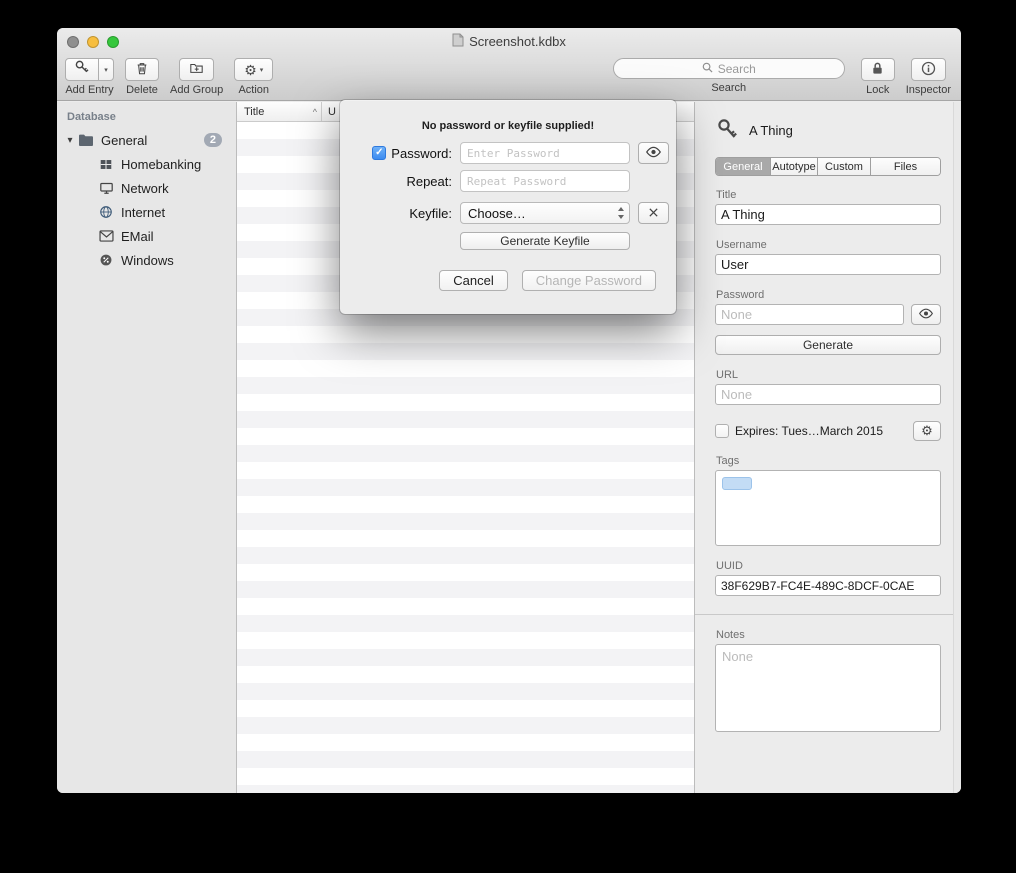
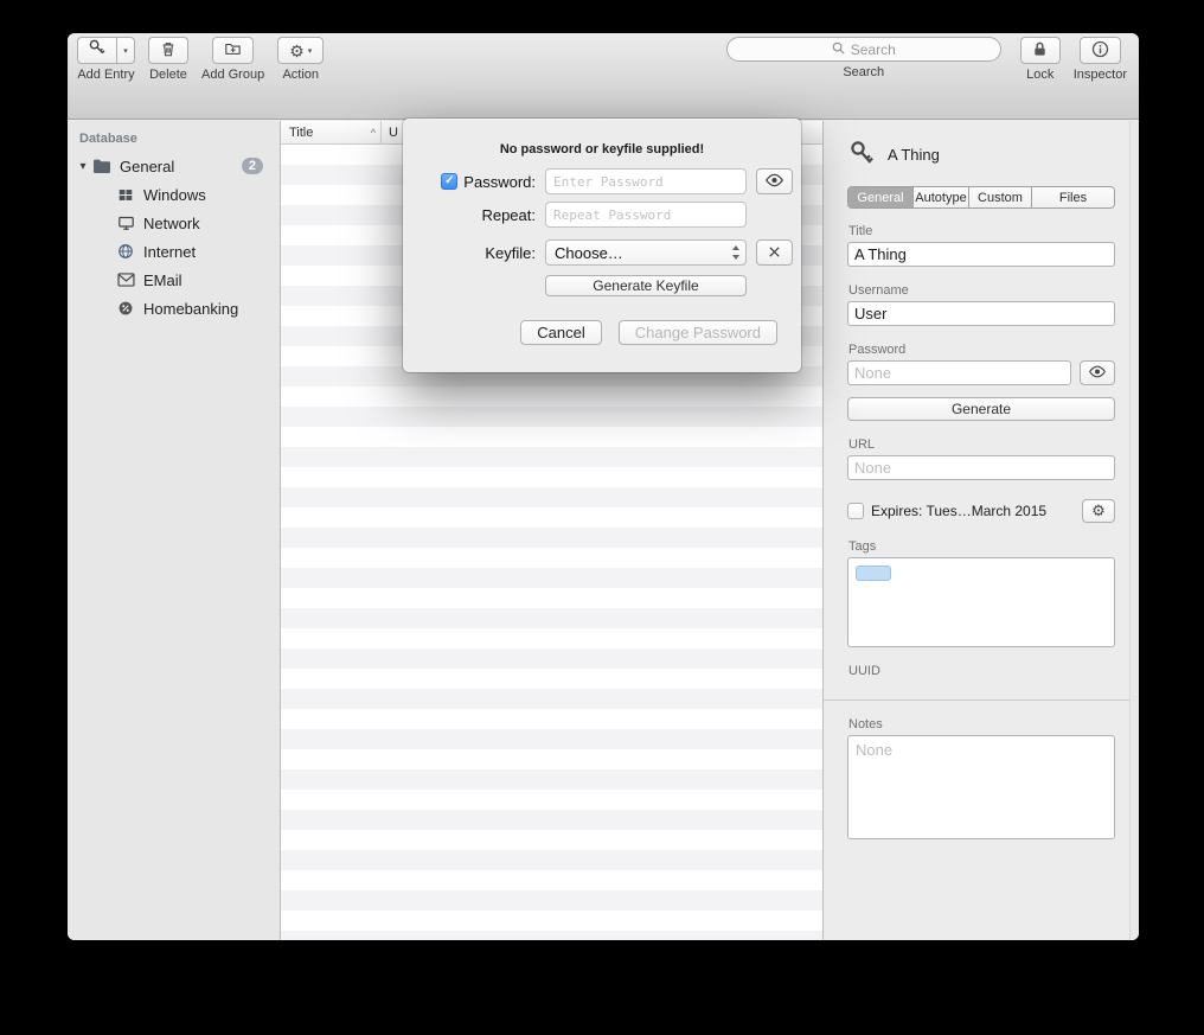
- Screenshot.kdbx
  Add Entry
  Delete
  Add Group
  ⚙
  Action
  Search
  Search
  Lock
  Inspector
  Database
  ▾
  General
  2
- Homebanking
+ Windows
  Network
  Internet
  EMail
- Windows
+ Homebanking
  Title
  ^
  U
  A Thing
  General
  Autotype
  Custom
  Files
  Title
  A Thing
  Username
  User
  Password
  None
  Generate
  URL
  None
  Expires: Tues…March 2015
  ⚙
  Tags
  UUID
- 38F629B7-FC4E-489C-8DCF-0CAE
  Notes
  None
  No password or keyfile supplied!
  ✓
  Password:
  Enter Password
  Repeat:
  Repeat Password
  Keyfile:
  Choose…
  Generate Keyfile
  Cancel
  Change Password
